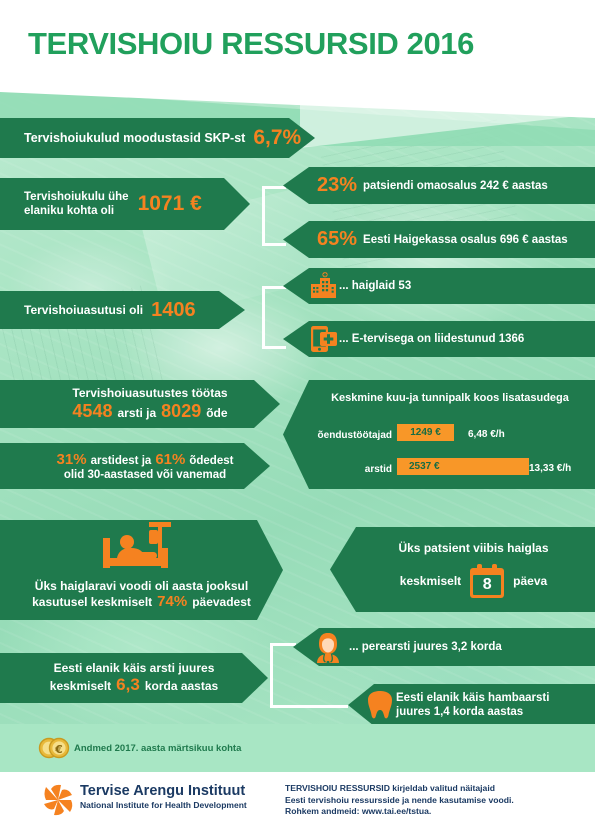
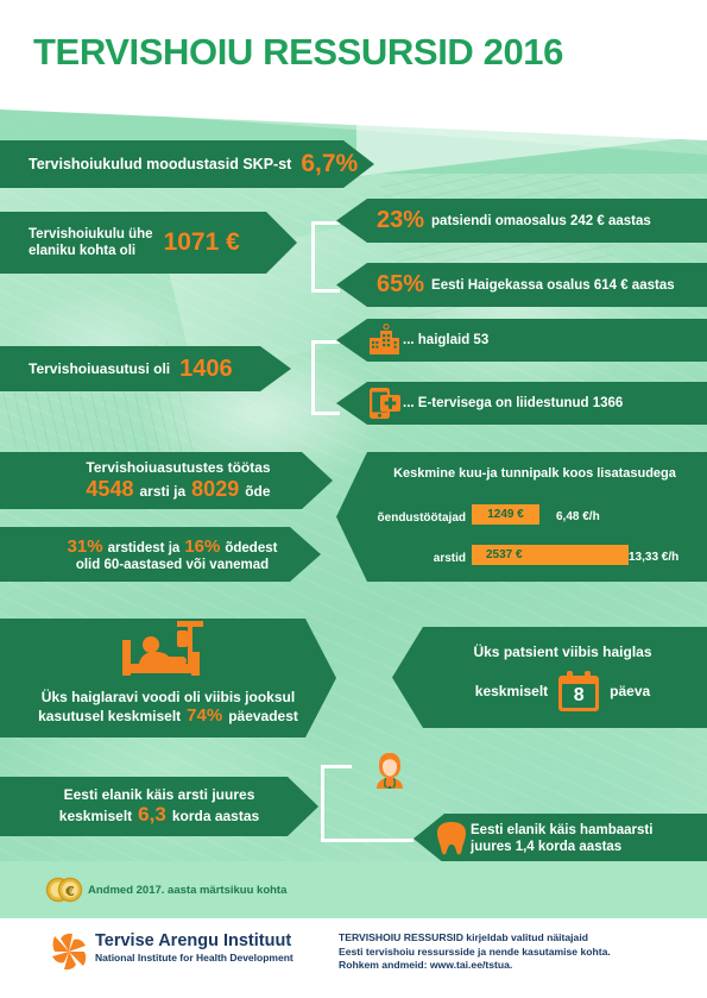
  TERVISHOIU RESSURSID 2016
  Tervishoiukulud moodustasid SKP-st
  6,7%
  Tervishoiukulu ühe
  elaniku kohta oli
  1071 €
  23%
  patsiendi omaosalus 242 € aastas
  65%
- Eesti Haigekassa osalus 696 € aastas
+ Eesti Haigekassa osalus 614 € aastas
  Tervishoiuasutusi oli
  1406
  ... haiglaid 53
  ... E-tervisega on liidestunud 1366
  Tervishoiuasutustes töötas
  4548
  arsti ja
  8029
  õde
  31%
  arstidest ja
- 61%
+ 16%
  õdedest
- olid 30-aastased või vanemad
+ olid 60-aastased või vanemad
  Keskmine kuu-ja tunnipalk koos lisatasudega
  õendustöötajad
  1249 €
  6,48 €/h
  arstid
  2537 €
  13,33 €/h
- Üks haiglaravi voodi oli aasta jooksul
+ Üks haiglaravi voodi oli viibis jooksul
  kasutusel keskmiselt
  74%
  päevadest
  Üks patsient viibis haiglas
  keskmiselt
  8
  päeva
  Eesti elanik käis arsti juures
  keskmiselt
  6,3
  korda aastas
- ... perearsti juures 3,2 korda
  Eesti elanik käis hambaarsti
  juures 1,4 korda aastas
  €
  Andmed 2017. aasta märtsikuu kohta
  Tervise Arengu Instituut
  National Institute for Health Development
  TERVISHOIU RESSURSID kirjeldab valitud näitajaid
- Eesti tervishoiu ressursside ja nende kasutamise voodi.
+ Eesti tervishoiu ressursside ja nende kasutamise kohta.
  Rohkem andmeid: www.tai.ee/tstua.
